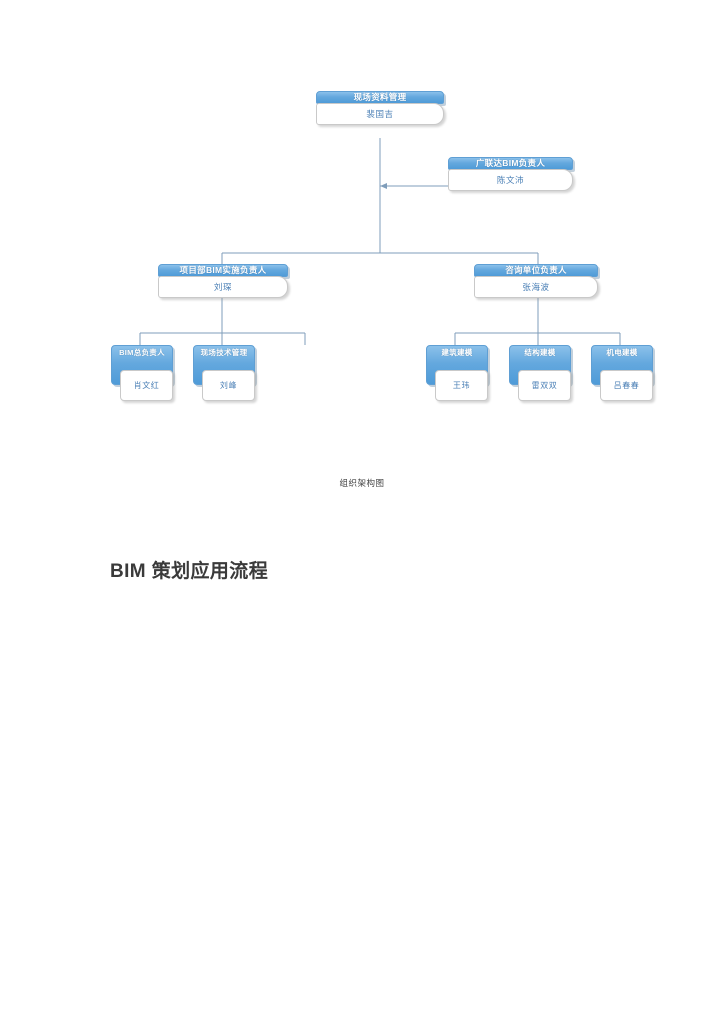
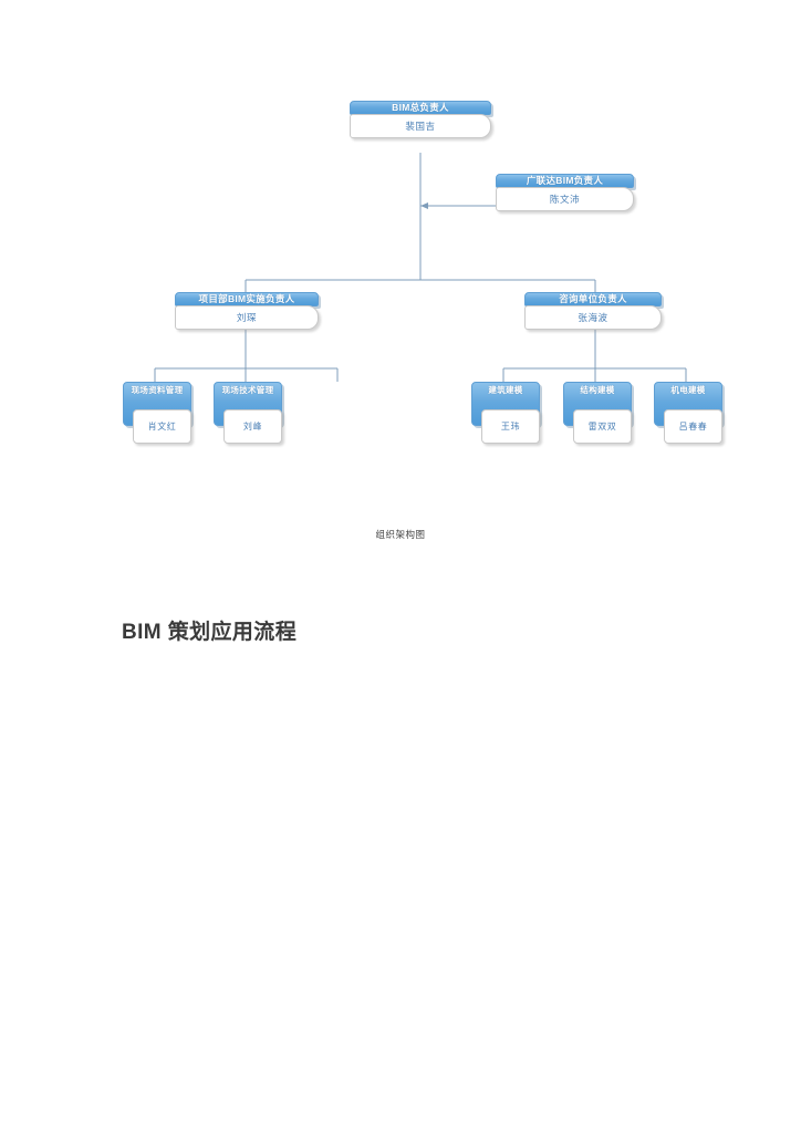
- 现场资料管理
+ BIM总负责人
  裴国吉
  广联达BIM负责人
  陈文沛
  项目部BIM实施负责人
  刘琛
  咨询单位负责人
  张海波
- BIM总负责人
+ 现场资料管理
  肖文红
  现场技术管理
  刘峰
  建筑建模
  王玮
  结构建模
  雷双双
  机电建模
  吕春春
  组织架构图
  BIM 策划应用流程
